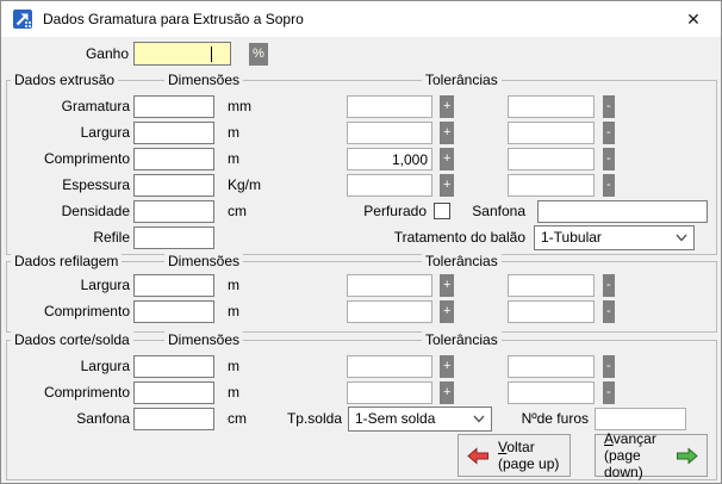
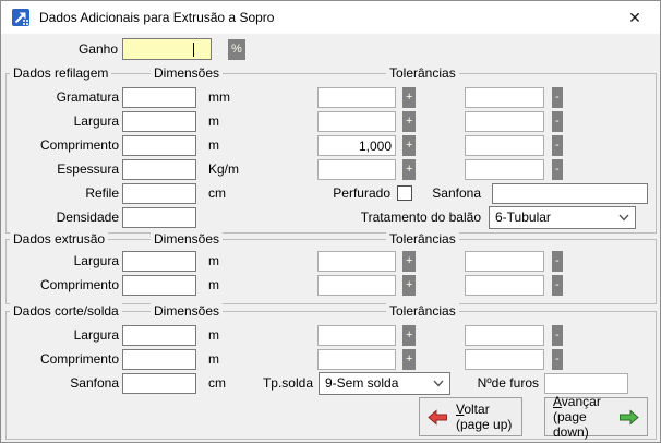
- Dados Gramatura para Extrusão a Sopro
+ Dados Adicionais para Extrusão a Sopro
  ✕
  Ganho
  %
- Dados extrusão
+ Dados refilagem
  Dimensões
  Tolerâncias
  Gramatura
  mm
  +
  -
  Largura
  m
  +
  -
  Comprimento
  m
  1,000
  +
  -
  Espessura
  Kg/m
  +
  -
- Densidade
+ Refile
  cm
  Perfurado
  Sanfona
- Refile
+ Densidade
  Tratamento do balão
- 1-Tubular
+ 6-Tubular
- Dados refilagem
+ Dados extrusão
  Dimensões
  Tolerâncias
  Largura
  m
  +
  -
  Comprimento
  m
  +
  -
  Dados corte/solda
  Dimensões
  Tolerâncias
  Largura
  m
  +
  -
  Comprimento
  m
  +
  -
  Sanfona
  cm
  Tp.solda
- 1-Sem solda
+ 9-Sem solda
  Nºde furos
  Voltar
  (page up)
  Avançar
  (page down)
